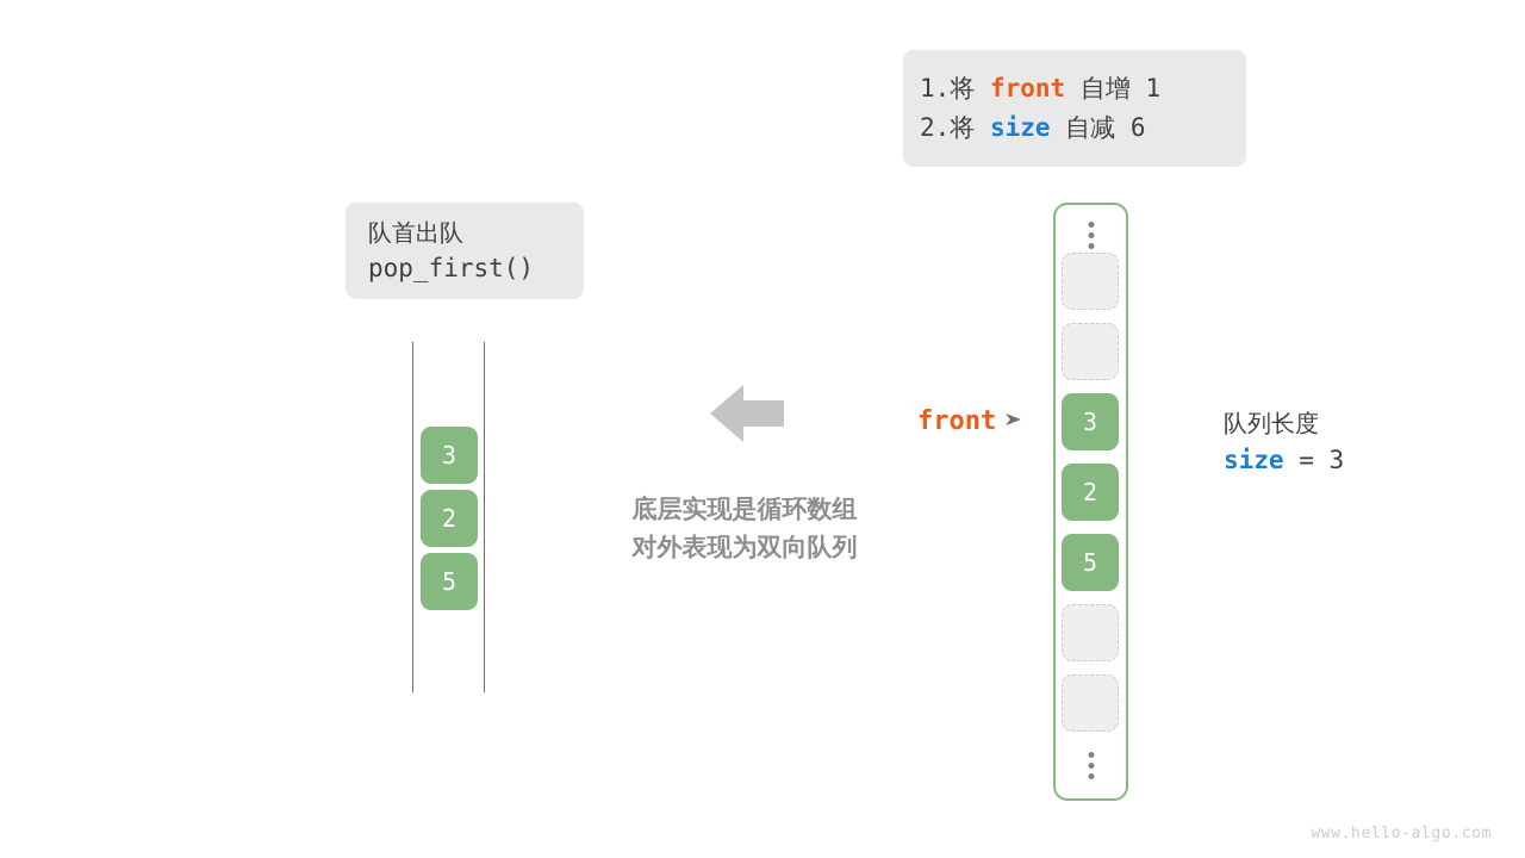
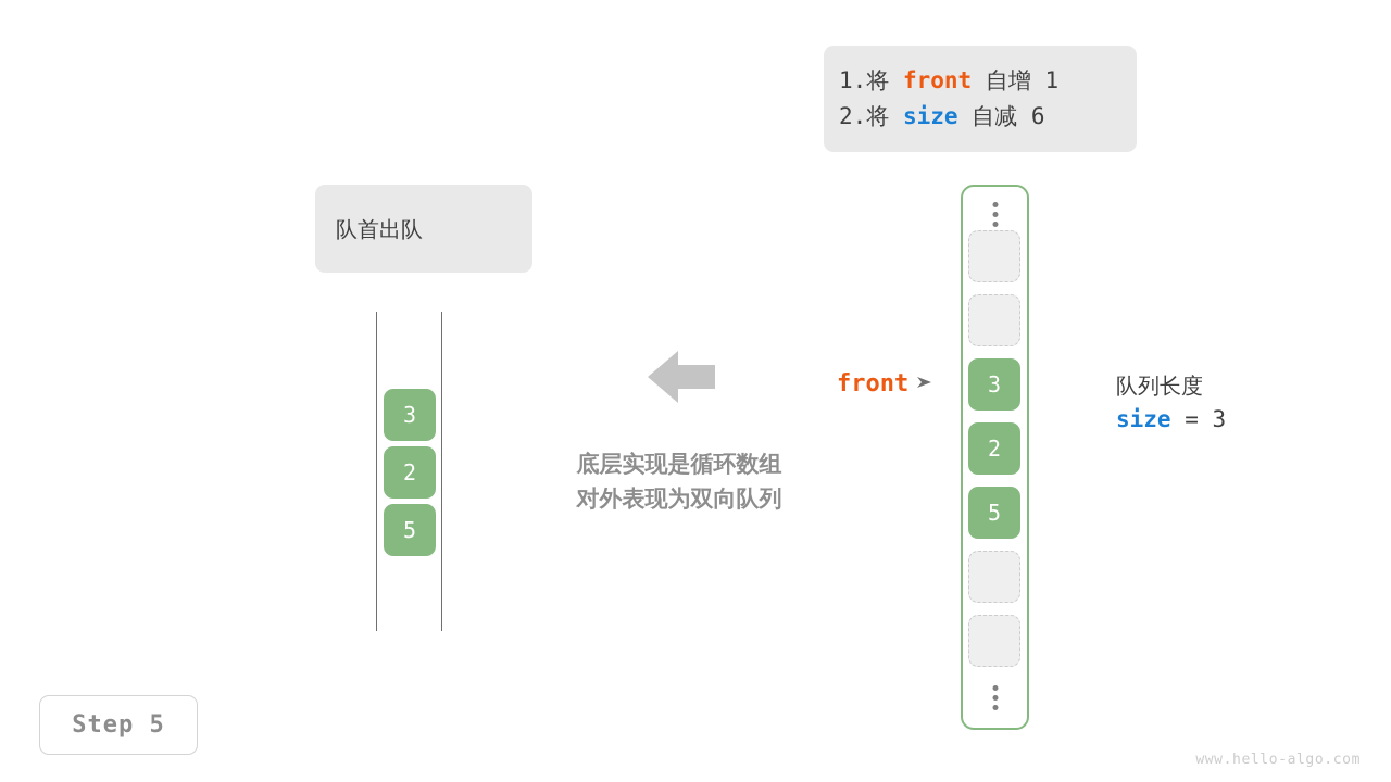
  1.将 front 自增 1
  2.将 size 自减 6
  队首出队
- pop_first()
  3
  2
  5
  底层实现是循环数组
  对外表现为双向队列
  front
  3
  2
  5
  队列长度
  size = 3
+ Step 5
  www.hello-algo.com
